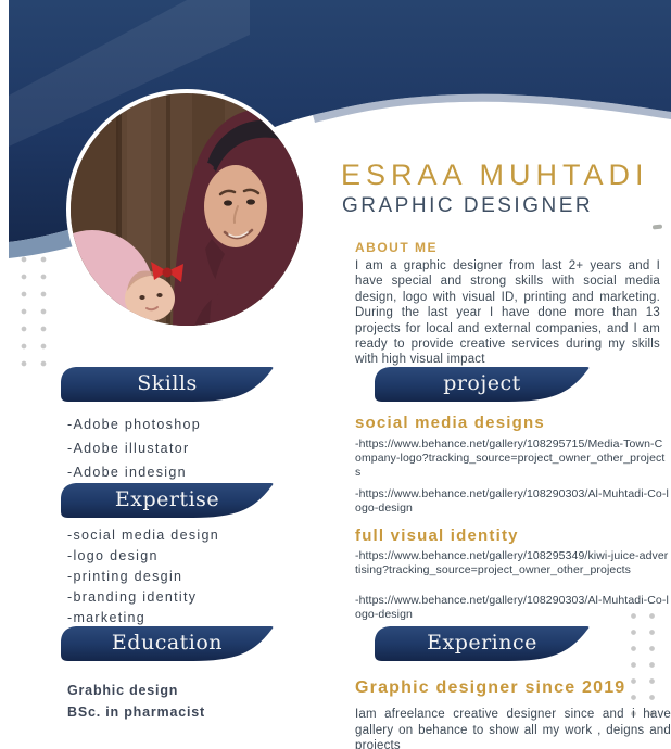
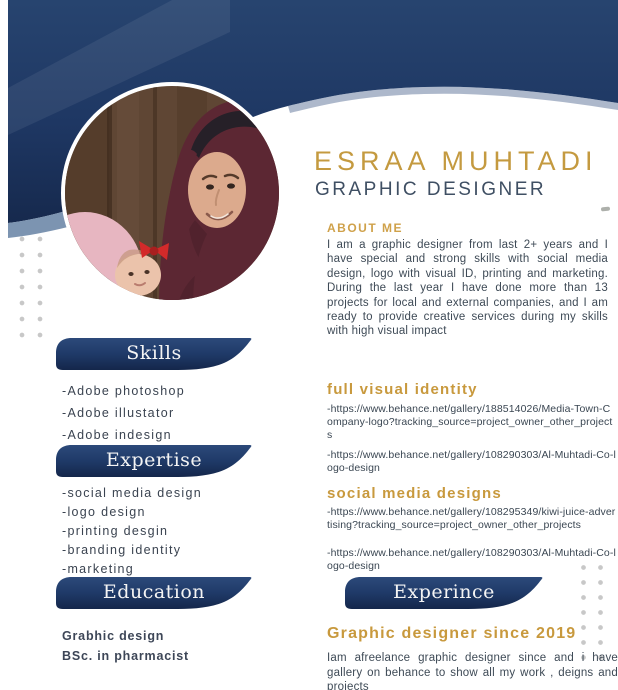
  ESRAA MUHTADI
  GRAPHIC DESIGNER
  ABOUT ME
  I am a graphic designer from last 2+ years and I have special and strong skills with social media design, logo with visual ID, printing and marketing. During the last year I have done more than 13 projects for local and external companies, and I am ready to provide creative services during my skills with high visual impact
  Skills
  -Adobe photoshop
  -Adobe illustator
  -Adobe indesign
  Expertise
  -social media design
  -logo design
  -printing desgin
  -branding identity
  -marketing
  Education
  Grabhic design
  BSc. in pharmacist
- project
- social media designs
+ full visual identity
- -https://www.behance.net/gallery/108295715/Media-Town-Company-logo?tracking_source=project_owner_other_projects
+ -https://www.behance.net/gallery/188514026/Media-Town-Company-logo?tracking_source=project_owner_other_projects
  -https://www.behance.net/gallery/108290303/Al-Muhtadi-Co-logo-design
- full visual identity
+ social media designs
  -https://www.behance.net/gallery/108295349/kiwi-juice-advertising?tracking_source=project_owner_other_projects
  -https://www.behance.net/gallery/108290303/Al-Muhtadi-Co-logo-design
  Experince
  Graphic designer since 2019
- Iam afreelance creative designer since and i have gallery on behance to show all my work , deigns and projects
+ Iam afreelance graphic designer since and i have gallery on behance to show all my work , deigns and projects
